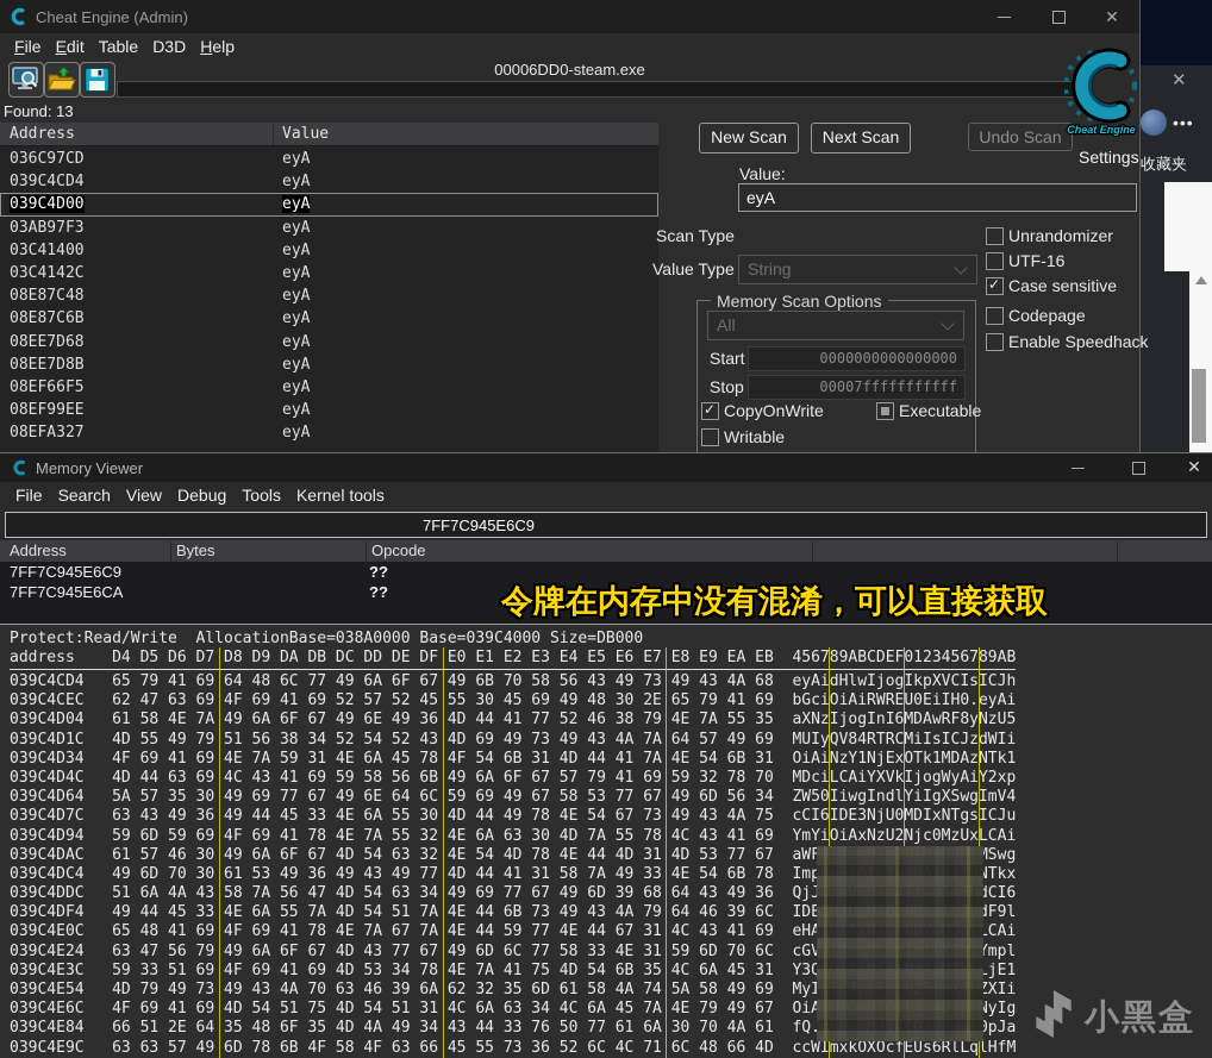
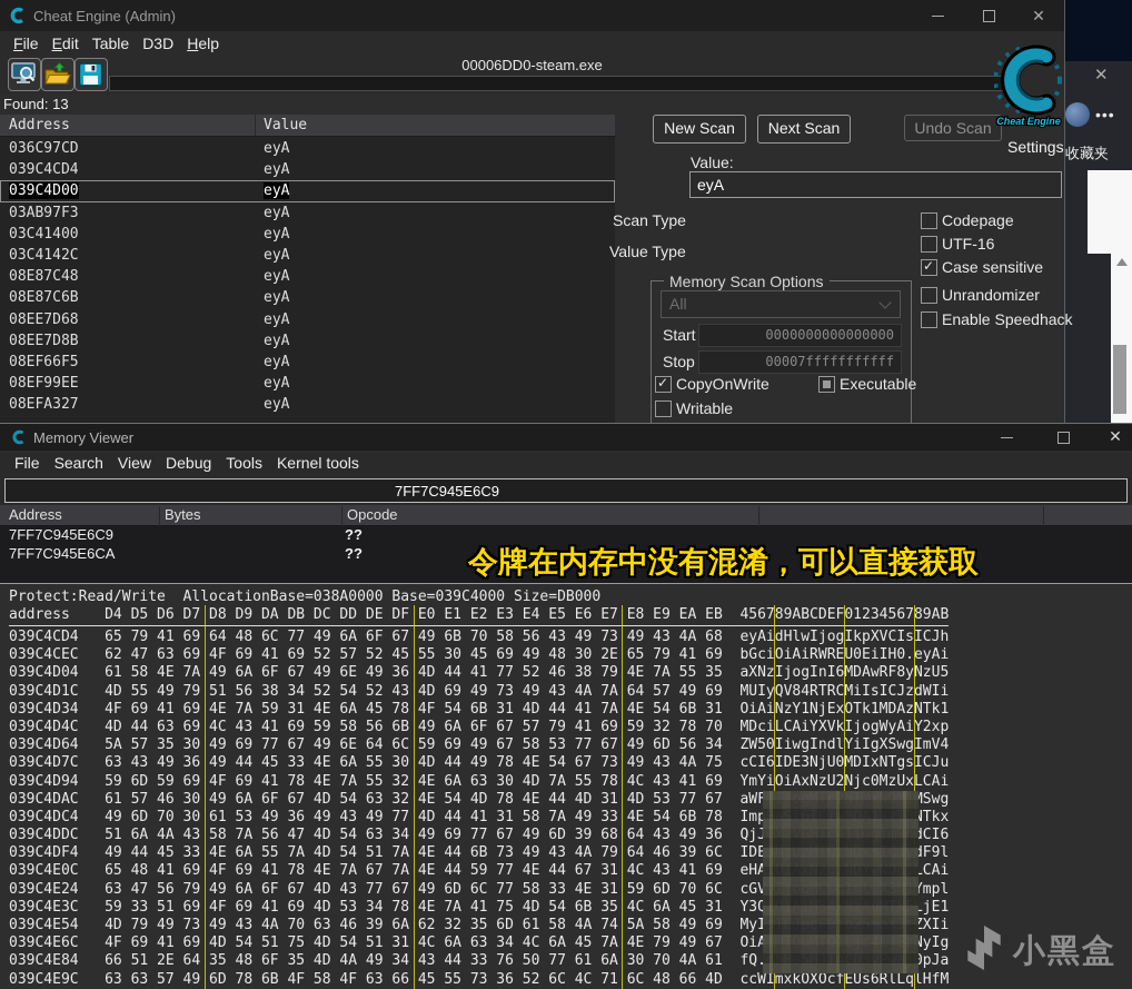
  ✕
  •••
  收藏夹
  Cheat Engine (Admin)
  ✕
  File Edit Table D3D Help
  00006DD0-steam.exe
  Found: 13
  Address
  Value
  036C97CD
  eyA
  039C4CD4
  eyA
  039C4D00
  eyA
  03AB97F3
  eyA
  03C41400
  eyA
  03C4142C
  eyA
  08E87C48
  eyA
  08E87C6B
  eyA
  08EE7D68
  eyA
  08EE7D8B
  eyA
  08EF66F5
  eyA
  08EF99EE
  eyA
  08EFA327
  eyA
  New Scan
  Next Scan
  Undo Scan
  Settings
  Value:
  eyA
  Scan Type
  Value Type
- String
  Memory Scan Options
  All
  Start
  0000000000000000
  Stop
  00007fffffffffff
  CopyOnWrite
  Executable
  Writable
- Unrandomizer
+ Codepage
  UTF-16
  Case sensitive
- Codepage
+ Unrandomizer
  Enable Speedhack
  Cheat Engine
  Memory Viewer
  ✕
  File Search View Debug Tools Kernel tools
  7FF7C945E6C9
  Address
  Bytes
  Opcode
  7FF7C945E6C9
  ??
  7FF7C945E6CA
  ??
  令牌在内存中没有混淆，可以直接获取
  Protect:Read/Write AllocationBase=038A0000 Base=039C4000 Size=DB000
  address D4 D5 D6 D7 D8 D9 DA DB DC DD DE DF E0 E1 E2 E3 E4 E5 E6 E7 E8 E9 EA EB 456789ABCDEF0123456789AB
  039C4CD4 65 79 41 69 64 48 6C 77 49 6A 6F 67 49 6B 70 58 56 43 49 73 49 43 4A 68 eyAidHlwIjogIkpXVCIsICJh
  039C4CEC 62 47 63 69 4F 69 41 69 52 57 52 45 55 30 45 69 49 48 30 2E 65 79 41 69 bGciOiAiRWREU0EiIH0.eyAi
  039C4D04 61 58 4E 7A 49 6A 6F 67 49 6E 49 36 4D 44 41 77 52 46 38 79 4E 7A 55 35 aXNzIjogInI6MDAwRF8yNzU5
  039C4D1C 4D 55 49 79 51 56 38 34 52 54 52 43 4D 69 49 73 49 43 4A 7A 64 57 49 69 MUIyQV84RTRCMiIsICJzdWIi
  039C4D34 4F 69 41 69 4E 7A 59 31 4E 6A 45 78 4F 54 6B 31 4D 44 41 7A 4E 54 6B 31 OiAiNzY1NjExOTk1MDAzNTk1
  039C4D4C 4D 44 63 69 4C 43 41 69 59 58 56 6B 49 6A 6F 67 57 79 41 69 59 32 78 70 MDciLCAiYXVkIjogWyAiY2xp
  039C4D64 5A 57 35 30 49 69 77 67 49 6E 64 6C 59 69 49 67 58 53 77 67 49 6D 56 34 ZW50IiwgIndlYiIgXSwgImV4
  039C4D7C 63 43 49 36 49 44 45 33 4E 6A 55 30 4D 44 49 78 4E 54 67 73 49 43 4A 75 cCI6IDE3NjU0MDIxNTgsICJu
  039C4D94 59 6D 59 69 4F 69 41 78 4E 7A 55 32 4E 6A 63 30 4D 7A 55 78 4C 43 41 69 YmYiOiAxNzU2Njc0MzUxLCAi
  039C4DAC 61 57 46 30 49 6A 6F 67 4D 54 63 32 4E 54 4D 78 4E 44 4D 31 4D 53 77 67 aWFSwg
  039C4DC4 49 6D 70 30 61 53 49 36 49 43 49 77 4D 44 41 31 58 7A 49 33 4E 54 6B 78 ImpTkx
  039C4DDC 51 6A 4A 43 58 7A 56 47 4D 54 63 34 49 69 77 67 49 6D 39 68 64 43 49 36 QjJCI6
  039C4DF4 49 44 45 33 4E 6A 55 7A 4D 54 51 7A 4E 44 6B 73 49 43 4A 79 64 46 39 6C IDEF9l
  039C4E0C 65 48 41 69 4F 69 41 78 4E 7A 67 7A 4E 44 59 77 4E 44 67 31 4C 43 41 69 eHACAi
  039C4E24 63 47 56 79 49 6A 6F 67 4D 43 77 67 49 6D 6C 77 58 33 4E 31 59 6D 70 6C cGVmpl
  039C4E3C 59 33 51 69 4F 69 41 69 4D 53 34 78 4E 7A 41 75 4D 54 6B 35 4C 6A 45 31 Y3QjE1
  039C4E54 4D 79 49 73 49 43 4A 70 63 46 39 6A 62 32 35 6D 61 58 4A 74 5A 58 49 69 MyIXIi
  039C4E6C 4F 69 41 69 4D 54 51 75 4D 54 51 31 4C 6A 63 34 4C 6A 45 7A 4E 79 49 67 OiAyIg
  039C4E84 66 51 2E 64 35 48 6F 35 4D 4A 49 34 43 44 33 76 50 77 61 6A 30 70 4A 61 fQ.pJa
  039C4E9C 63 63 57 49 6D 78 6B 4F 58 4F 63 66 45 55 73 36 52 6C 4C 71 6C 48 66 4D ccWImxkOXOcfEUs6RlLqlHfM
  小黑盒
